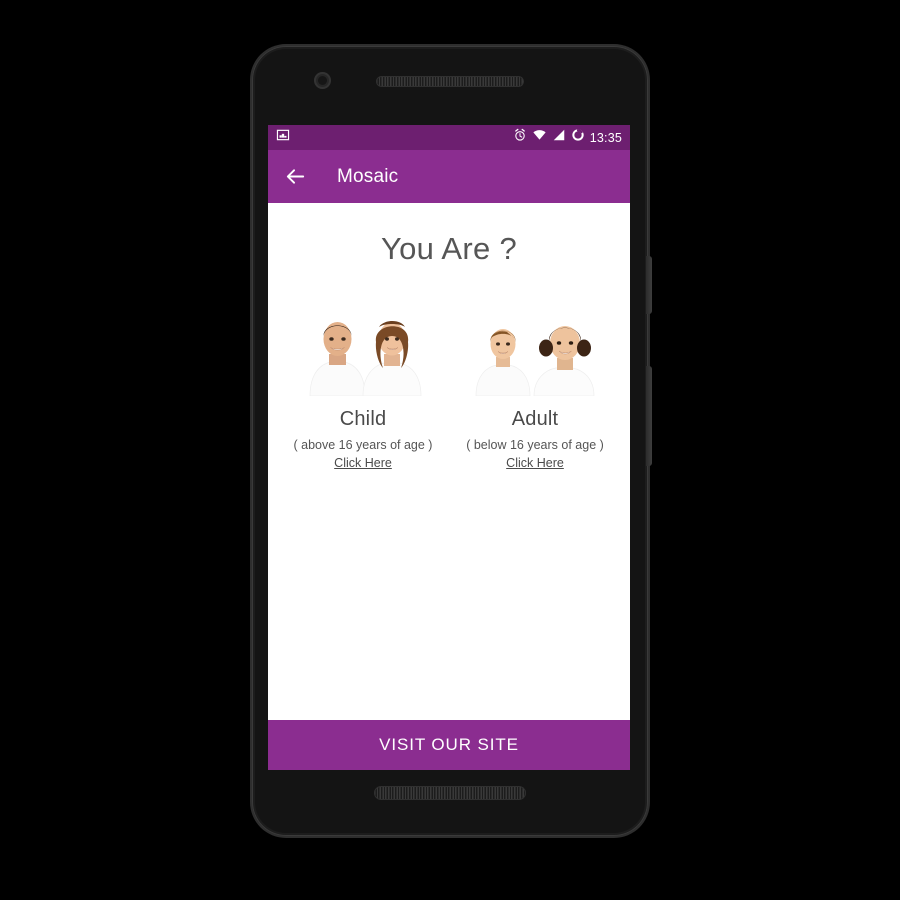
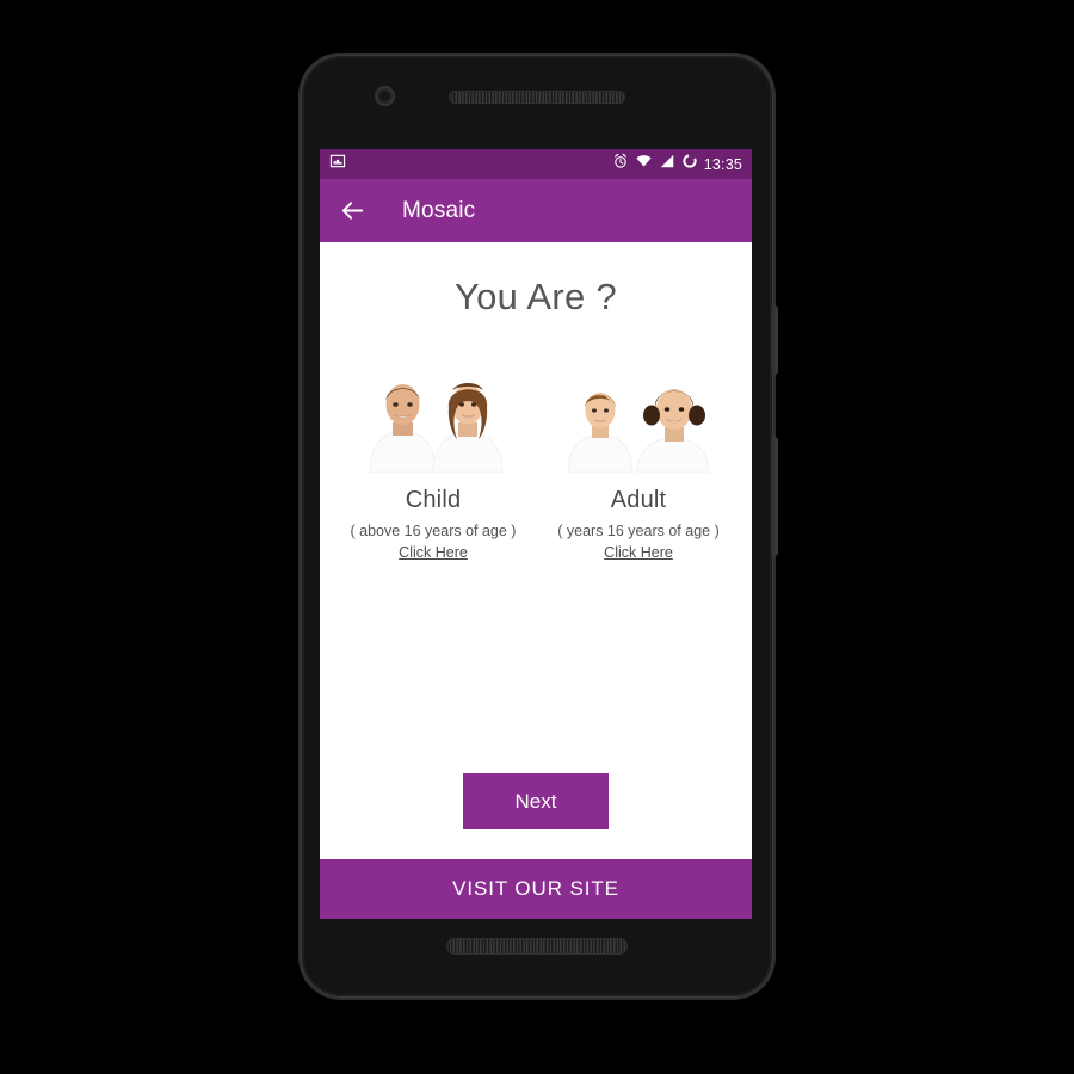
  13:35
  Mosaic
  You Are ?
  Child
  ( above 16 years of age )
  Click Here
  Adult
- ( below 16 years of age )
+ ( years 16 years of age )
  Click Here
+ Next
  VISIT OUR SITE
